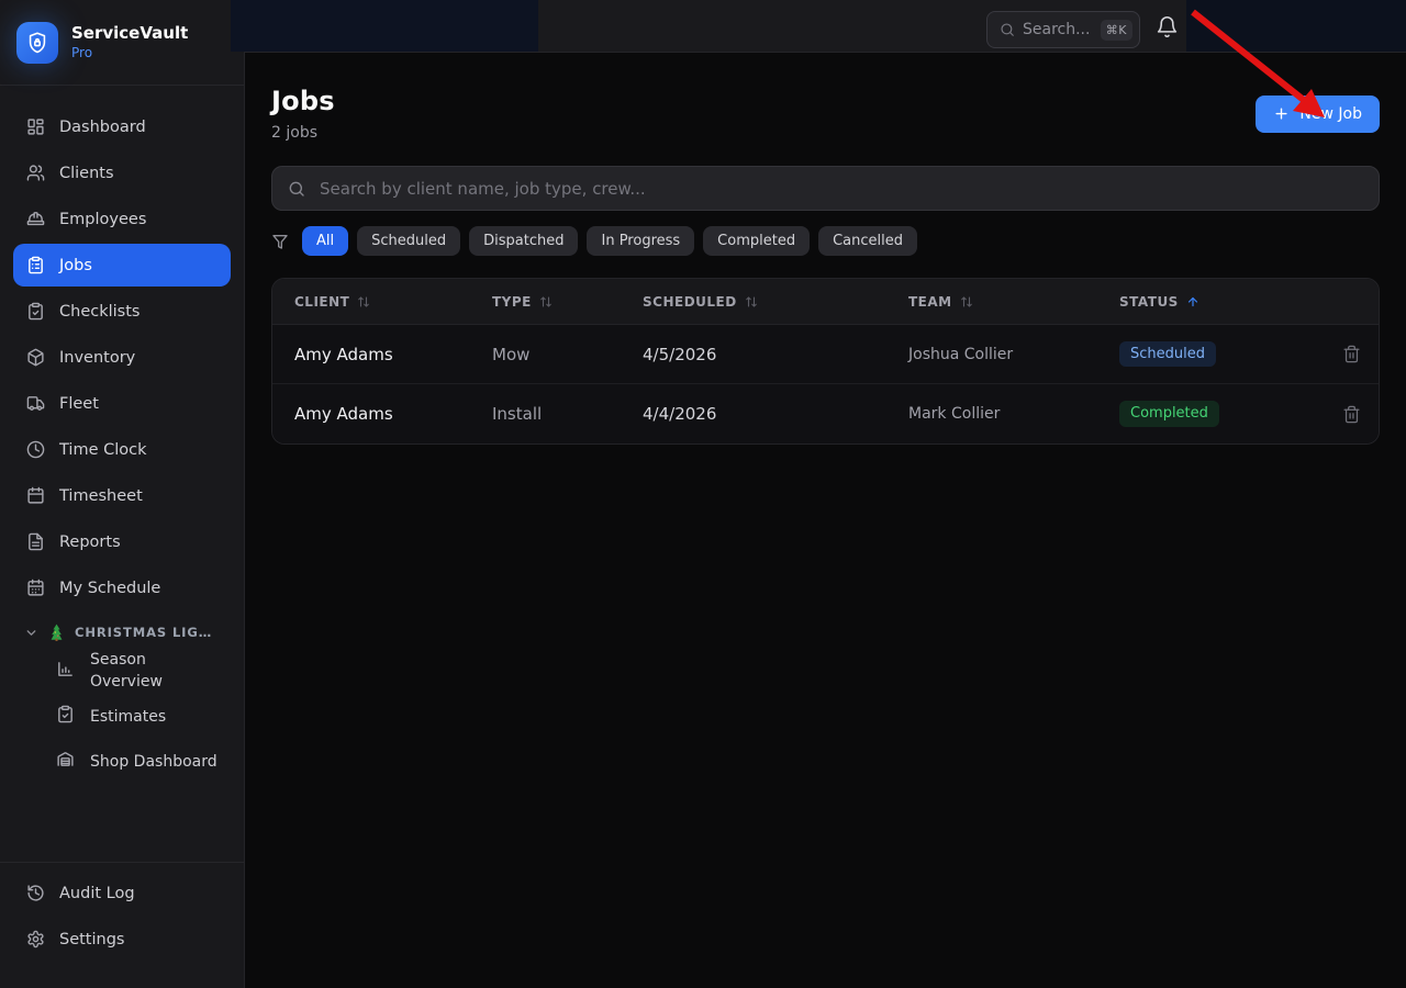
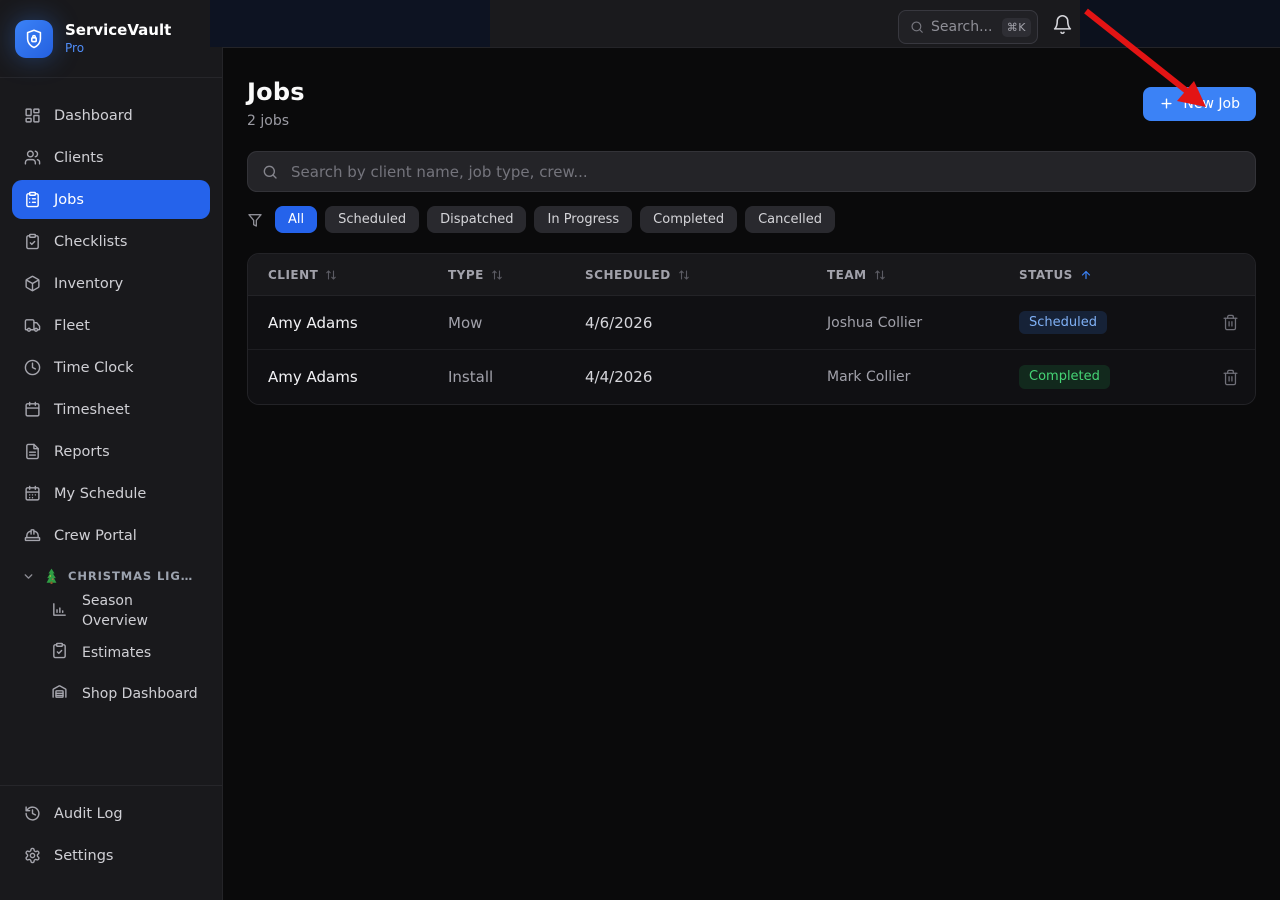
  ServiceVault
  Pro
  Dashboard
  Clients
- Employees
  Jobs
  Checklists
  Inventory
  Fleet
  Time Clock
  Timesheet
  Reports
  My Schedule
+ Crew Portal
  CHRISTMAS LIG…
  Season Overview
  Estimates
  Shop Dashboard
  Audit Log
  Settings
  Search...
  ⌘K
  Jobs
  2 jobs
  Nw Job
  Search by client name, job type, crew...
  All
  Scheduled
  Dispatched
  In Progress
  Completed
  Cancelled
  CLIENT
  TYPE
  SCHEDULED
  TEAM
  STATUS
  Amy Adams
  Mow
- 4/5/2026
+ 4/6/2026
  Joshua Collier
  Scheduled
  Amy Adams
  Install
  4/4/2026
  Mark Collier
  Completed
